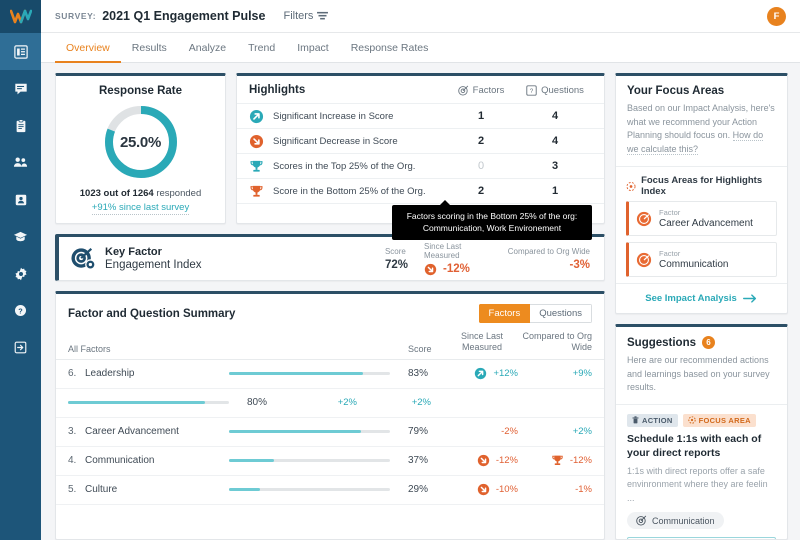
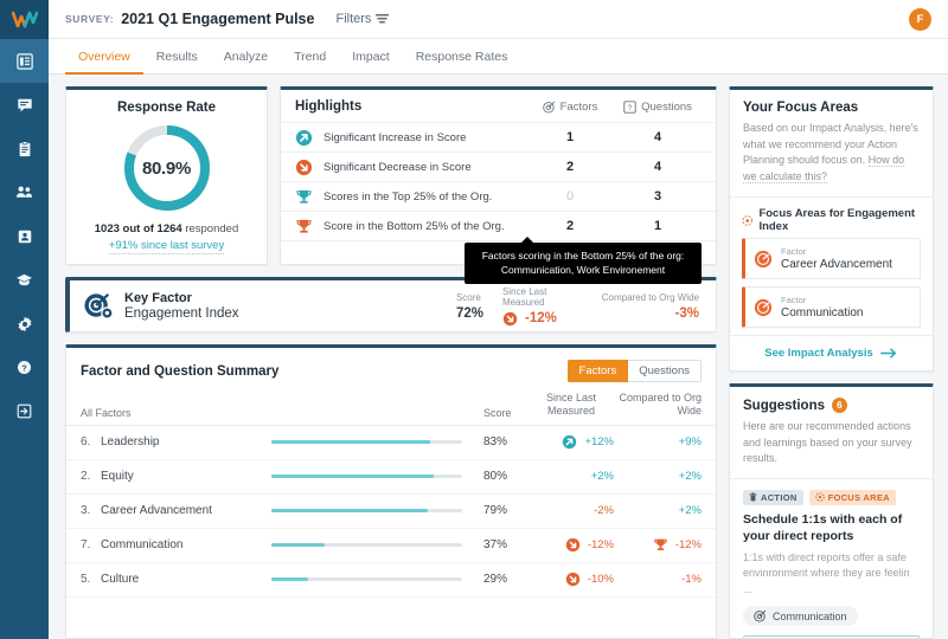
  ?
  SURVEY:
  2021 Q1 Engagement Pulse
  Filters
  F
  Overview
  Results
  Analyze
  Trend
  Impact
  Response Rates
  Response Rate
- 25.0%
+ 80.9%
  1023 out of 1264 responded
  +91% since last survey
  Highlights
  Factors
  Questions
  Significant Increase in Score
  1
  4
  Significant Decrease in Score
  2
  4
  Scores in the Top 25% of the Org.
  0
  3
  Score in the Bottom 25% of the Org.
  2
  1
  Factors scoring in the Bottom 25% of the org: Communication, Work Environement
  Key Factor
  Engagement Index
  Score
  72%
  Since Last Measured
  -12%
  Compared to Org Wide
  -3%
  Factor and Question Summary
  Factors
  Questions
  All Factors
  Score
  Since Last Measured
  Compared to Org Wide
  6.
  Leadership
  83%
  +12%
  +9%
+ 2.
+ Equity
  80%
  +2%
  +2%
  3.
  Career Advancement
  79%
  -2%
  +2%
- 4.
+ 7.
  Communication
  37%
  -12%
  -12%
  5.
  Culture
  29%
  -10%
  -1%
  Your Focus Areas
  Based on our Impact Analysis, here's what we recommend your Action Planning should focus on. How do we calculate this?
- Focus Areas for Highlights Index
+ Focus Areas for Engagement Index
  Factor
  Career Advancement
  Factor
  Communication
  See Impact Analysis
  Suggestions
  6
  Here are our recommended actions and learnings based on your survey results.
  ACTION
  FOCUS AREA
  Schedule 1:1s with each of your direct reports
  1:1s with direct reports offer a safe envinronment where they are feelin ...
  Communication
